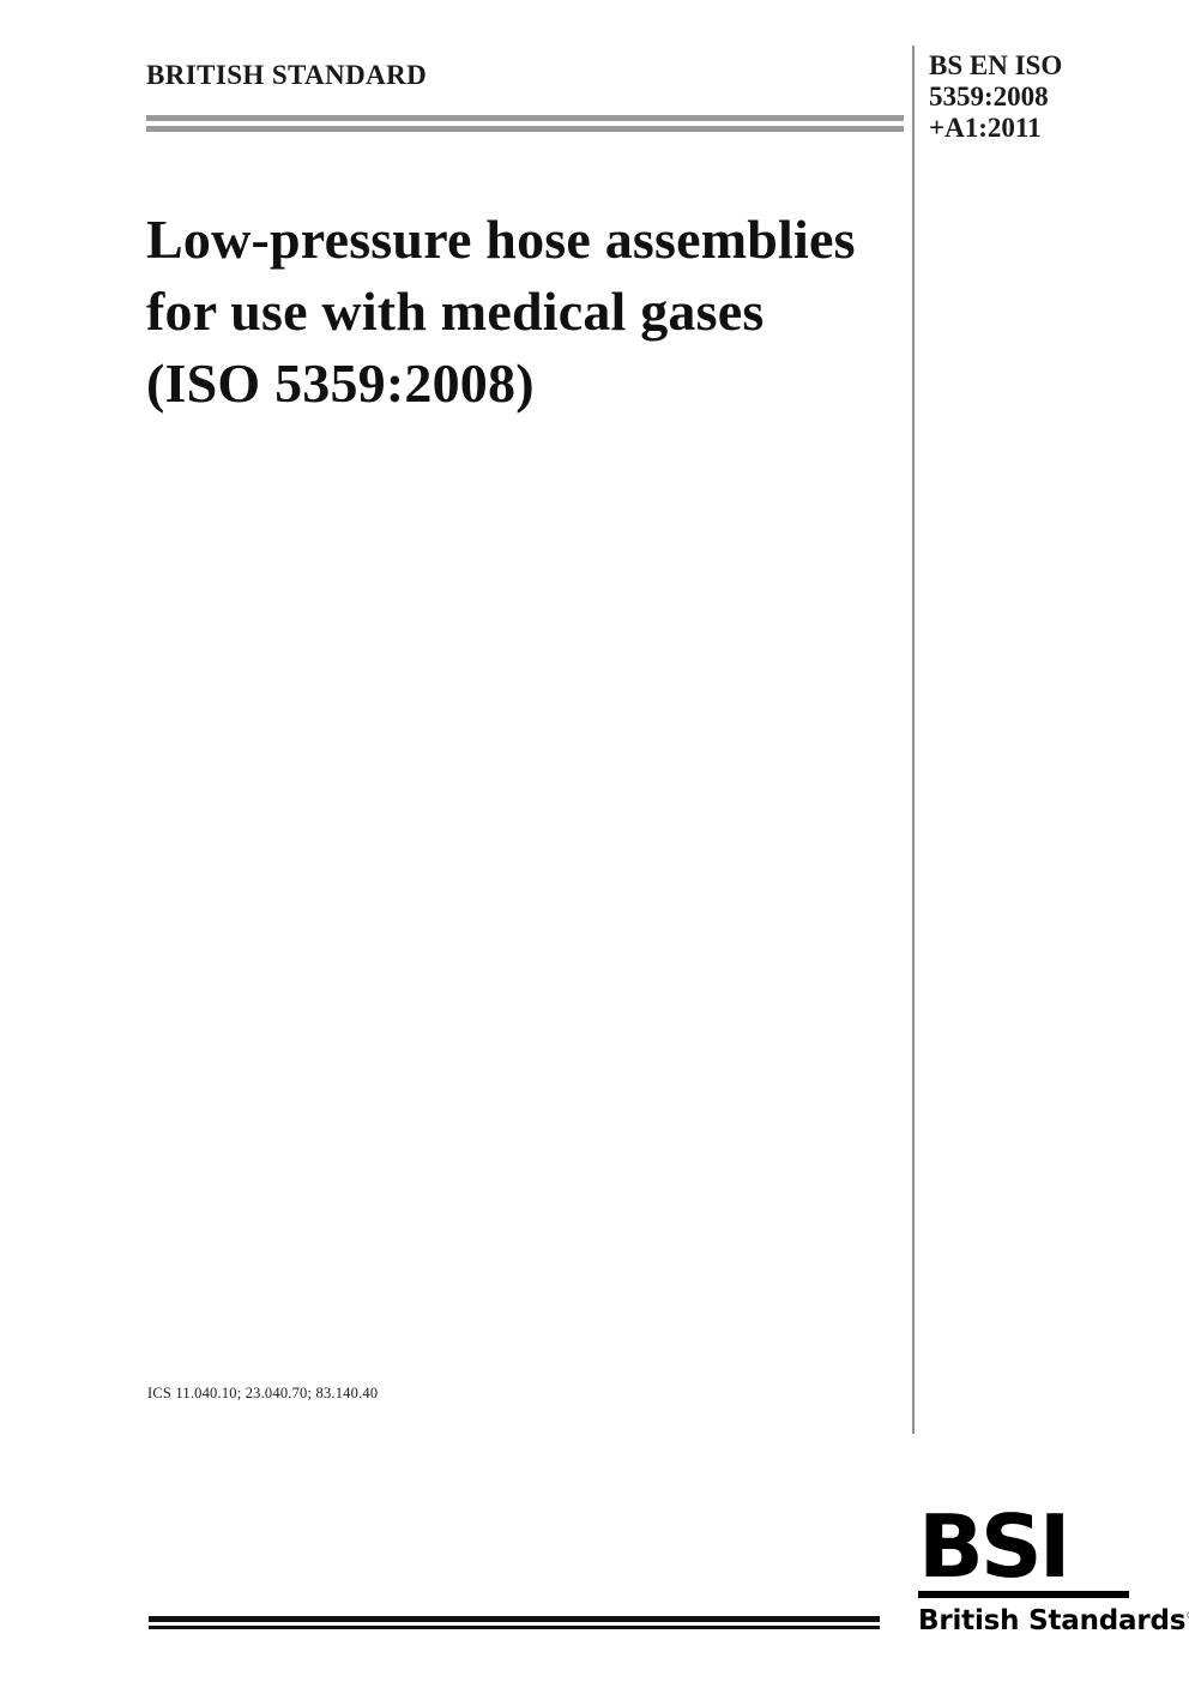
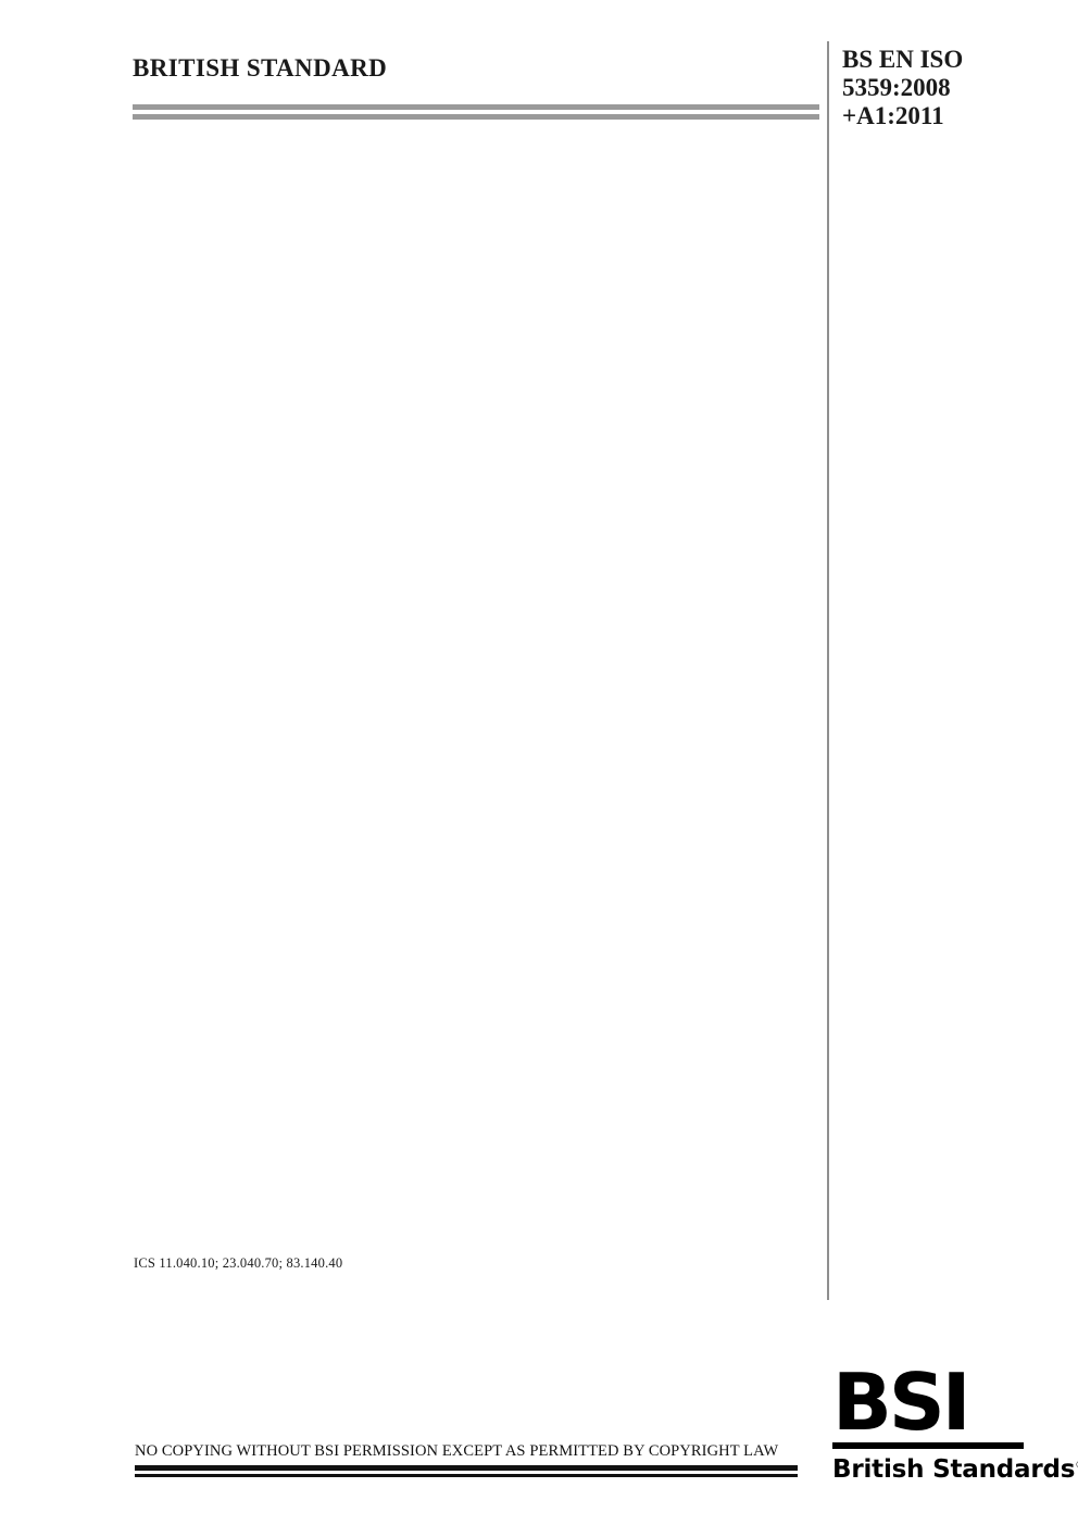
  BRITISH STANDARD
  BS EN ISO
  5359:2008
  +A1:2011
- Low-pressure hose assemblies for use with medical gases (ISO 5359:2008)
  ICS 11.040.10; 23.040.70; 83.140.40
+ NO COPYING WITHOUT BSI PERMISSION EXCEPT AS PERMITTED BY COPYRIGHT LAW
  BSI
  British Standards
